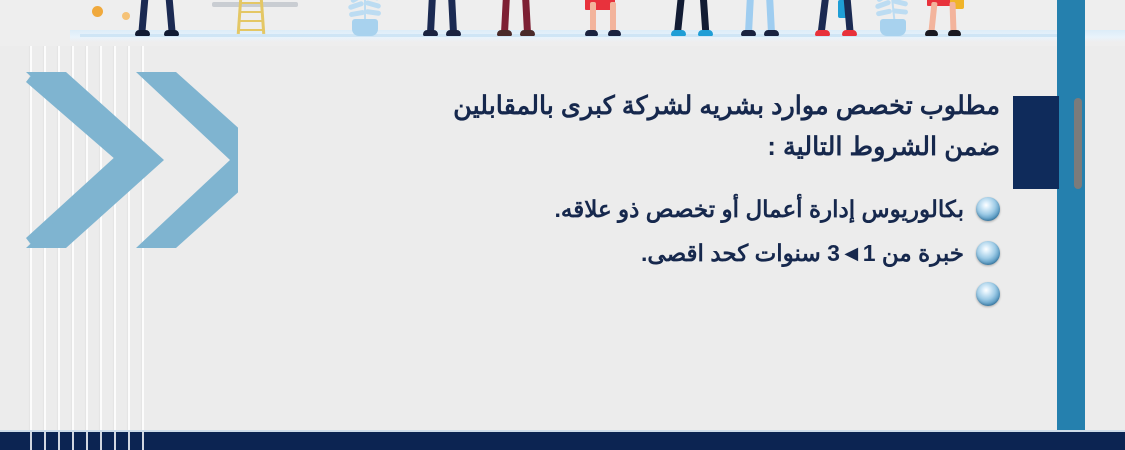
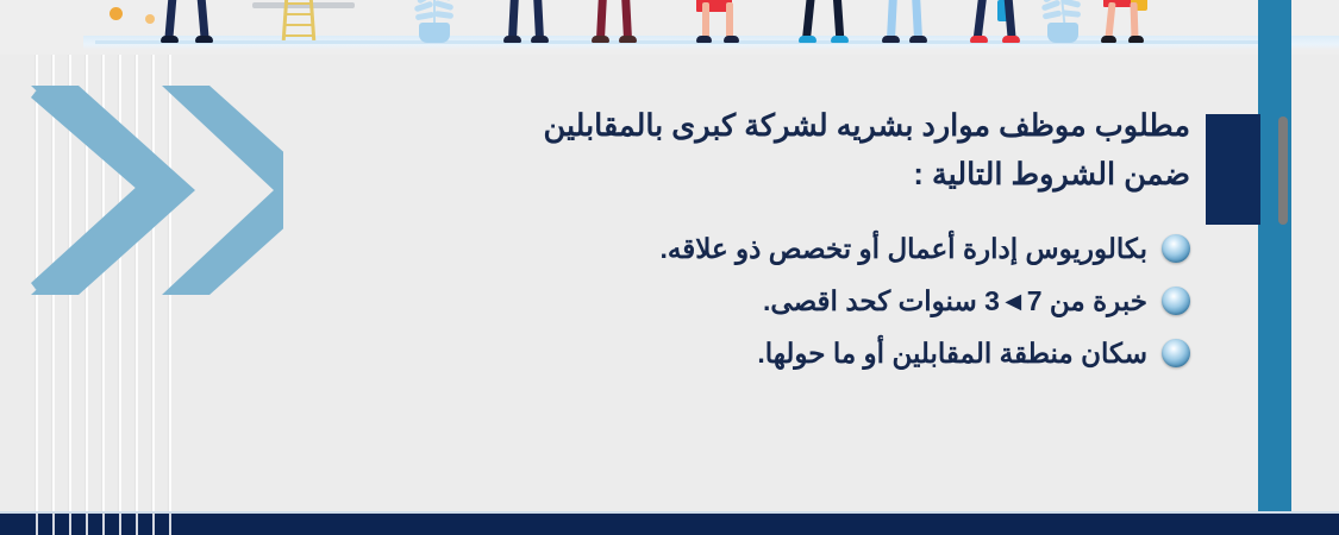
- مطلوب تخصص موارد بشريه لشركة كبرى بالمقابلين
+ مطلوب موظف موارد بشريه لشركة كبرى بالمقابلين
  ضمن الشروط التالية :
  بكالوريوس إدارة أعمال أو تخصص ذو علاقه.
- خبرة من 1◄3 سنوات كحد اقصى.
+ خبرة من 7◄3 سنوات كحد اقصى.
+ سكان منطقة المقابلين أو ما حولها.
